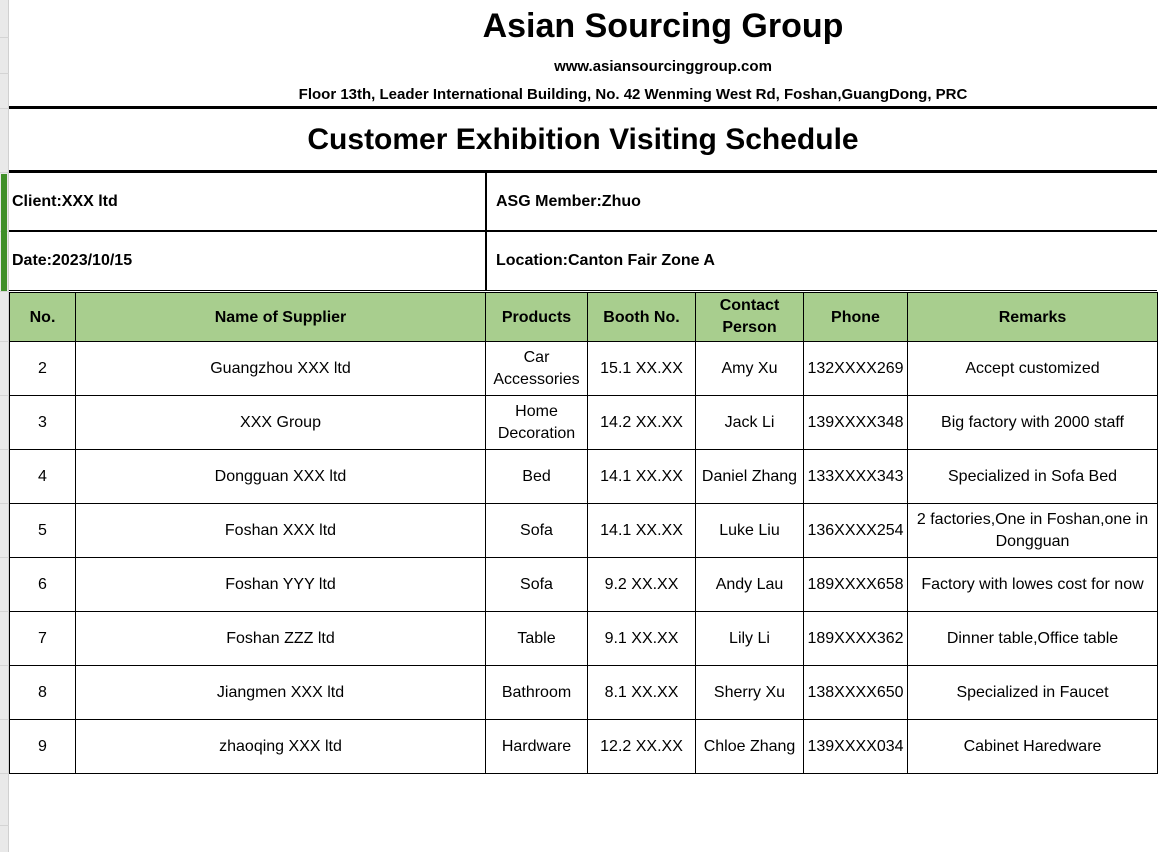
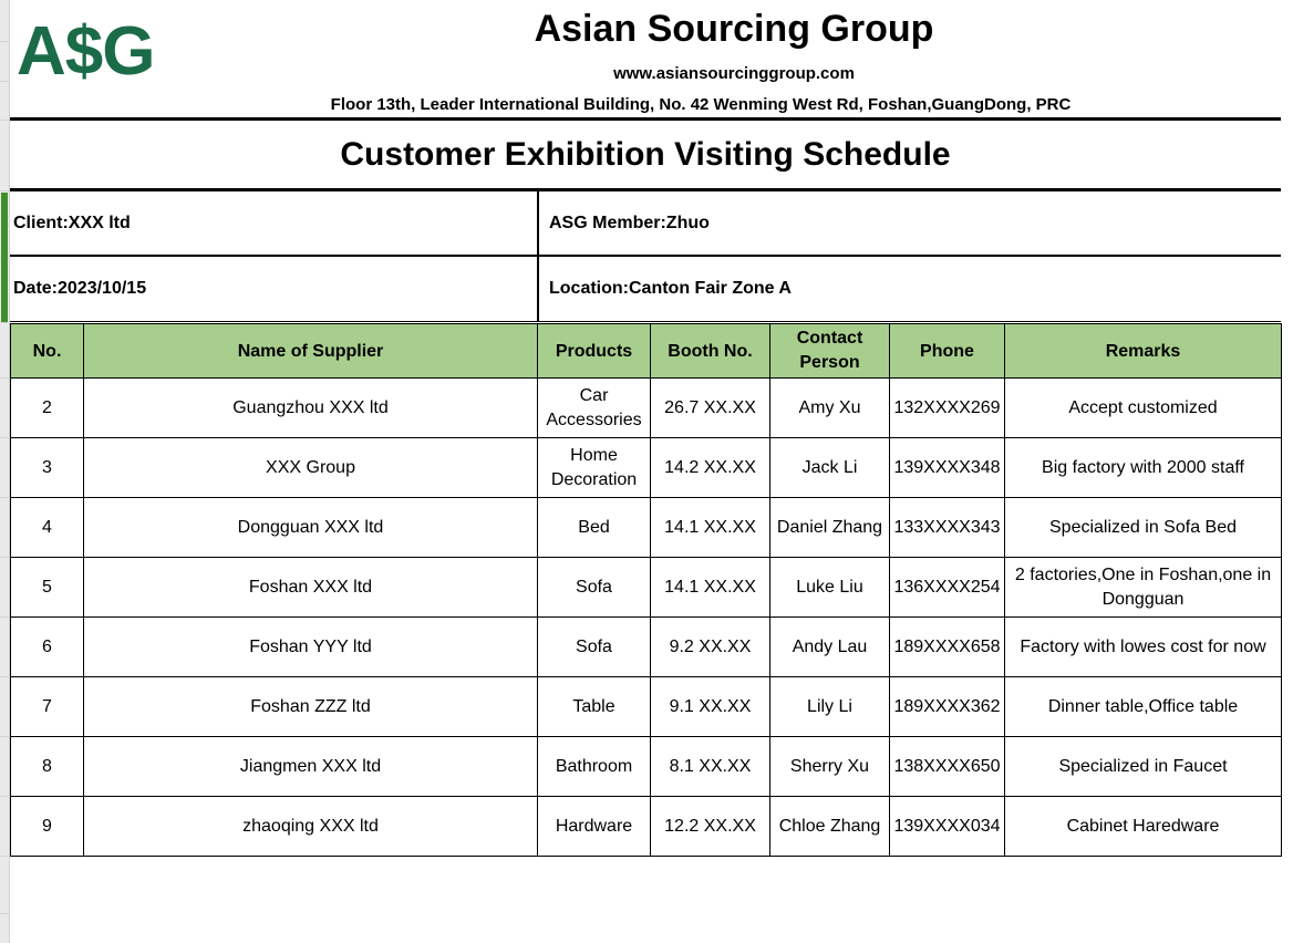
+ A$G
  Asian Sourcing Group
  www.asiansourcinggroup.com
  Floor 13th, Leader International Building, No. 42 Wenming West Rd, Foshan,GuangDong, PRC
  Customer Exhibition Visiting Schedule
  Client:XXX ltd
  ASG Member:Zhuo
  Date:2023/10/15
  Location:Canton Fair Zone A
  No.	Name of Supplier	Products	Booth No.	Contact Person	Phone	Remarks
- 2	Guangzhou XXX ltd	Car Accessories	15.1 XX.XX	Amy Xu	132XXXX269	Accept customized
+ 2	Guangzhou XXX ltd	Car Accessories	26.7 XX.XX	Amy Xu	132XXXX269	Accept customized
  3	XXX Group	Home Decoration	14.2 XX.XX	Jack Li	139XXXX348	Big factory with 2000 staff
  4	Dongguan XXX ltd	Bed	14.1 XX.XX	Daniel Zhang	133XXXX343	Specialized in Sofa Bed
  5	Foshan XXX ltd	Sofa	14.1 XX.XX	Luke Liu	136XXXX254	2 factories,One in Foshan,one in Dongguan
  6	Foshan YYY ltd	Sofa	9.2 XX.XX	Andy Lau	189XXXX658	Factory with lowes cost for now
  7	Foshan ZZZ ltd	Table	9.1 XX.XX	Lily Li	189XXXX362	Dinner table,Office table
  8	Jiangmen XXX ltd	Bathroom	8.1 XX.XX	Sherry Xu	138XXXX650	Specialized in Faucet
  9	zhaoqing XXX ltd	Hardware	12.2 XX.XX	Chloe Zhang	139XXXX034	Cabinet Haredware
